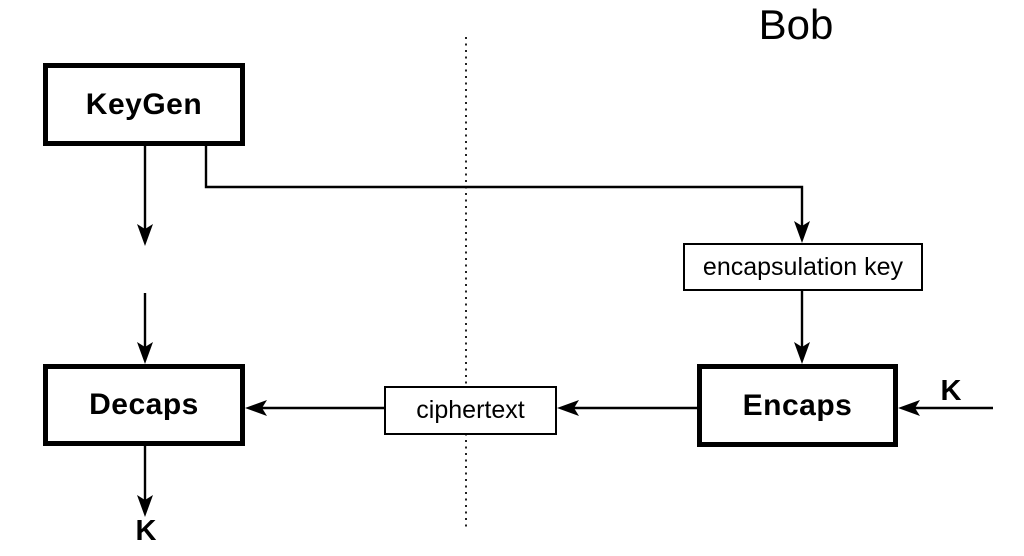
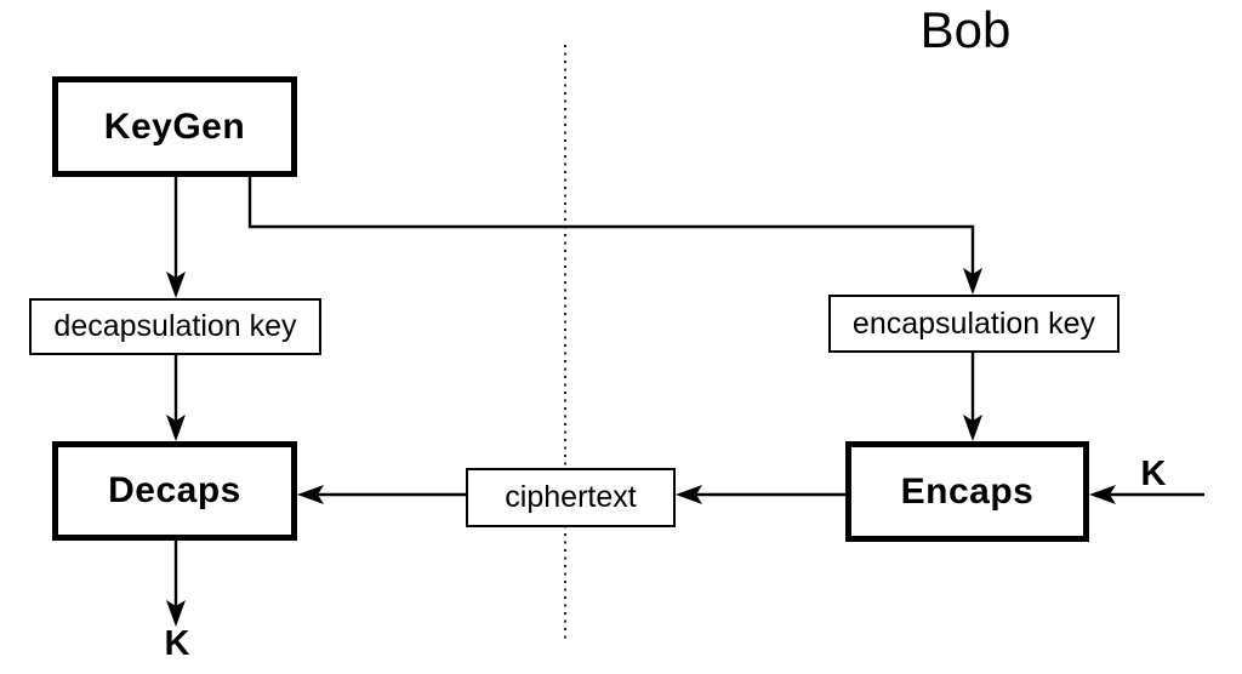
  Bob
  KeyGen
+ decapsulation key
  Decaps
  ciphertext
  encapsulation key
  Encaps
  K
  K
